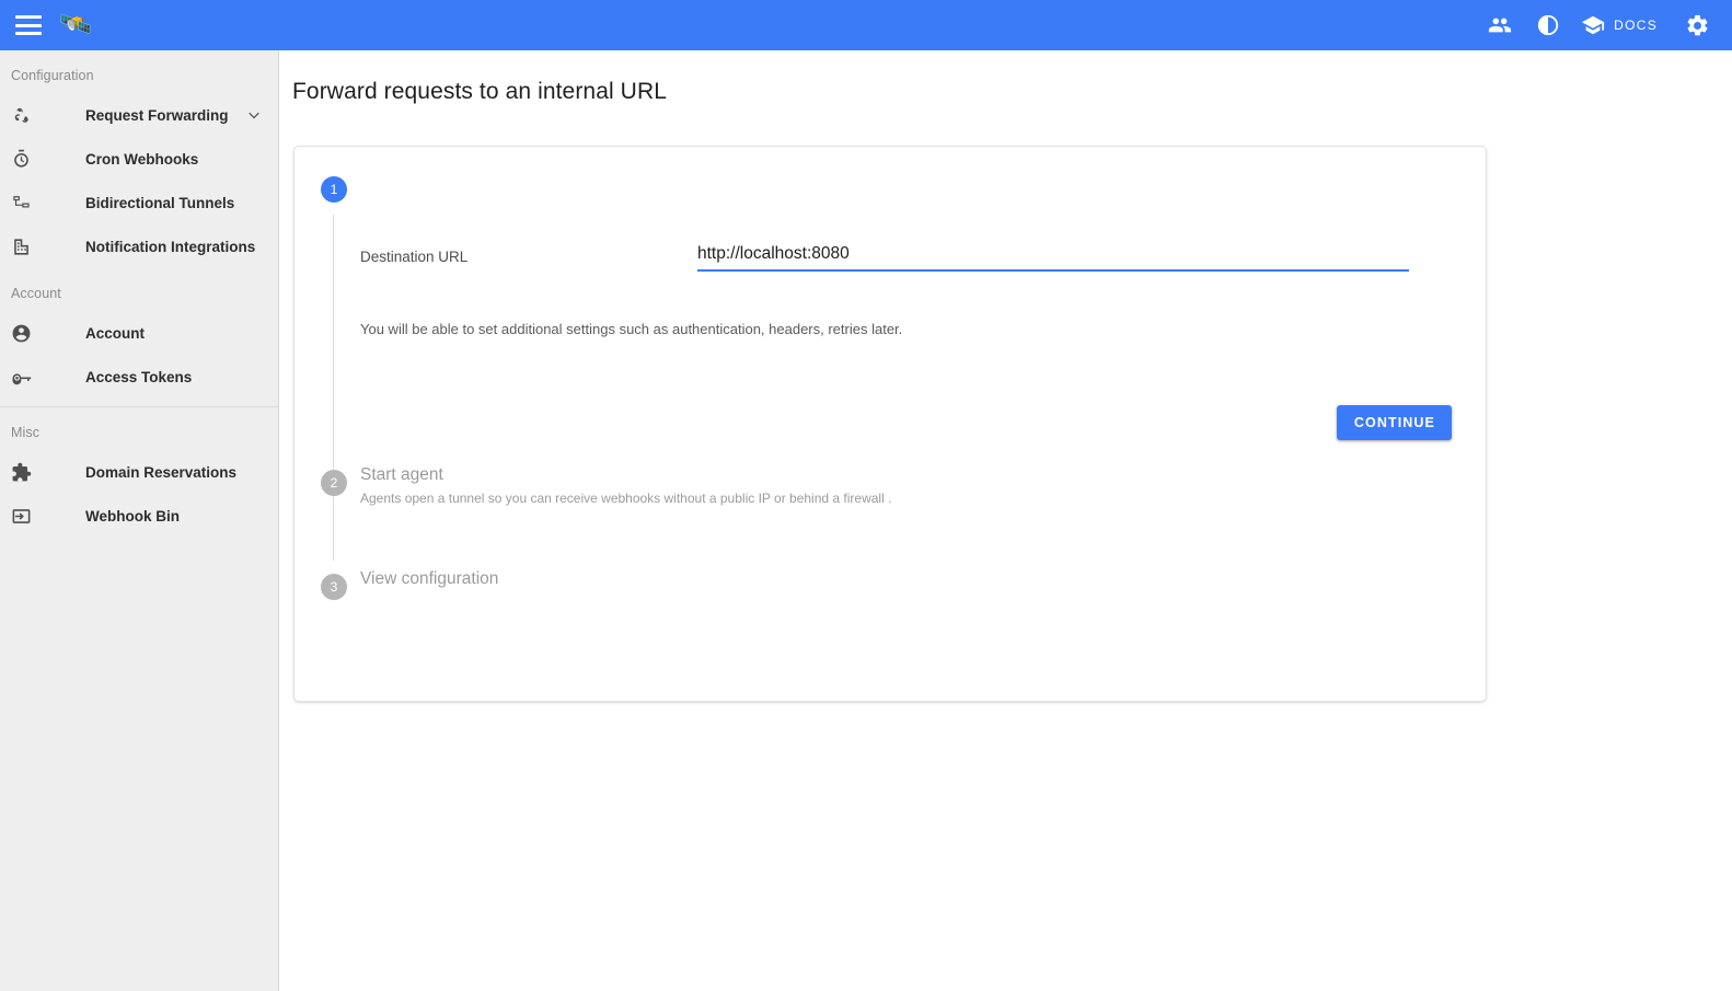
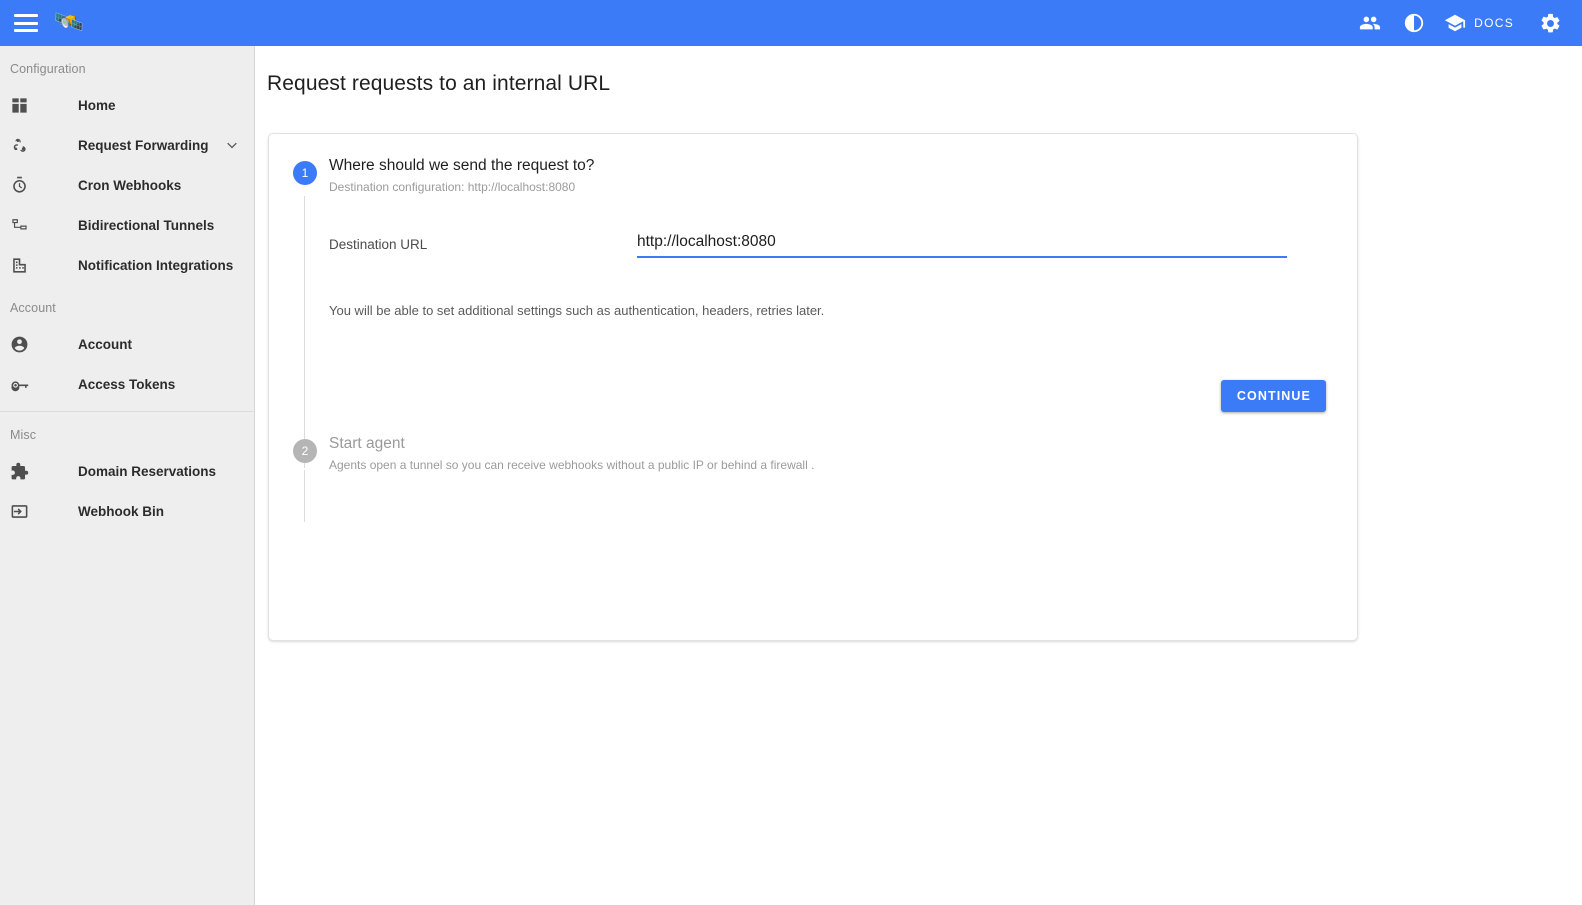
  🛰️
  DOCS
  Configuration
+ Home
  Request Forwarding
  Cron Webhooks
  Bidirectional Tunnels
  Notification Integrations
  Account
  Account
  Access Tokens
  Misc
  Domain Reservations
  Webhook Bin
- Forward requests to an internal URL
+ Request requests to an internal URL
  1
+ Where should we send the request to?
+ Destination configuration: http://localhost:8080
  Destination URL
  http://localhost:8080
  You will be able to set additional settings such as authentication, headers, retries later.
  CONTINUE
  2
  Start agent
  Agents open a tunnel so you can receive webhooks without a public IP or behind a firewall .
- 3
- View configuration
